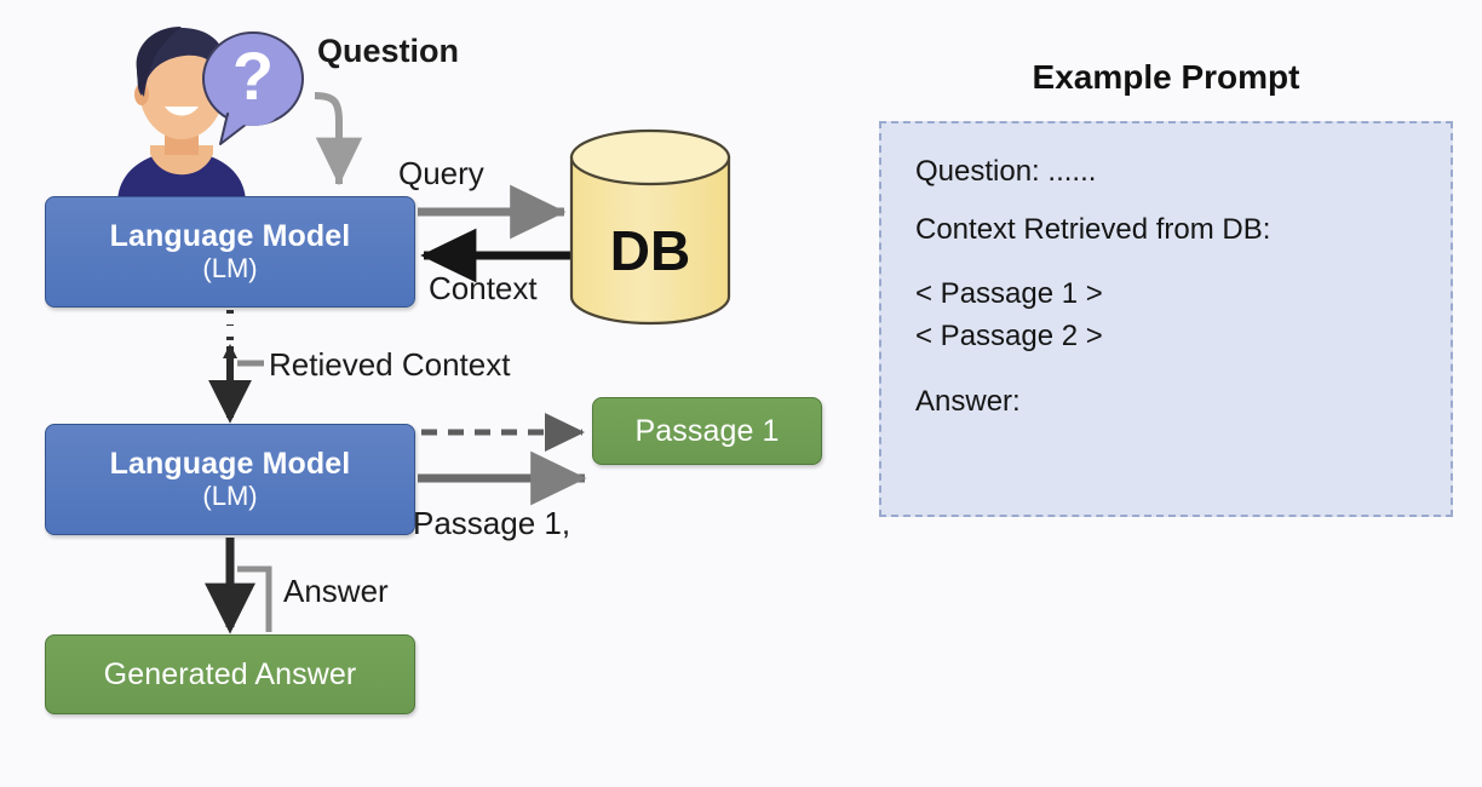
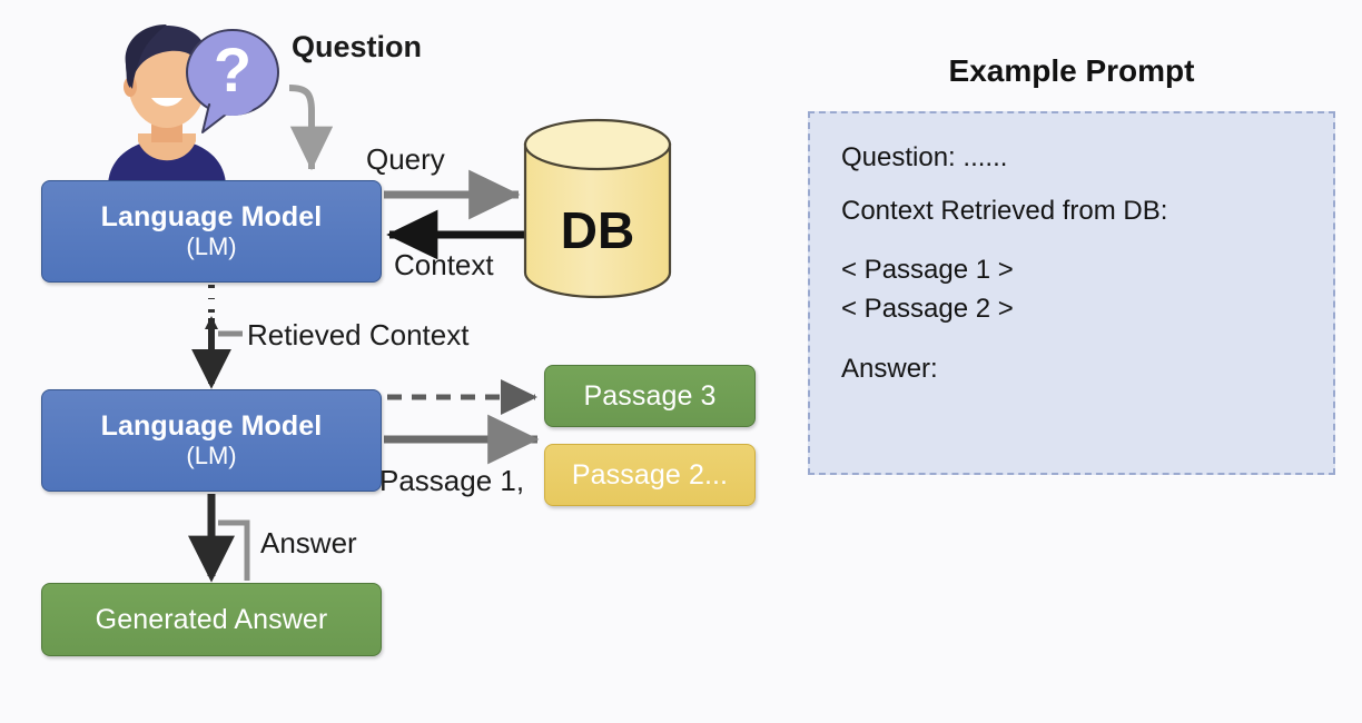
  ?
  DB
  Language Model
  (LM)
  Language Model
  (LM)
- Passage 1
+ Passage 3
+ Passage 2...
  Generated Answer
  Question
  Query
  Context
  Retieved Context
  Passage 1,
  Answer
  Example Prompt
  Question: ......
  Context Retrieved from DB:
  < Passage 1 >
  < Passage 2 >
  Answer:
